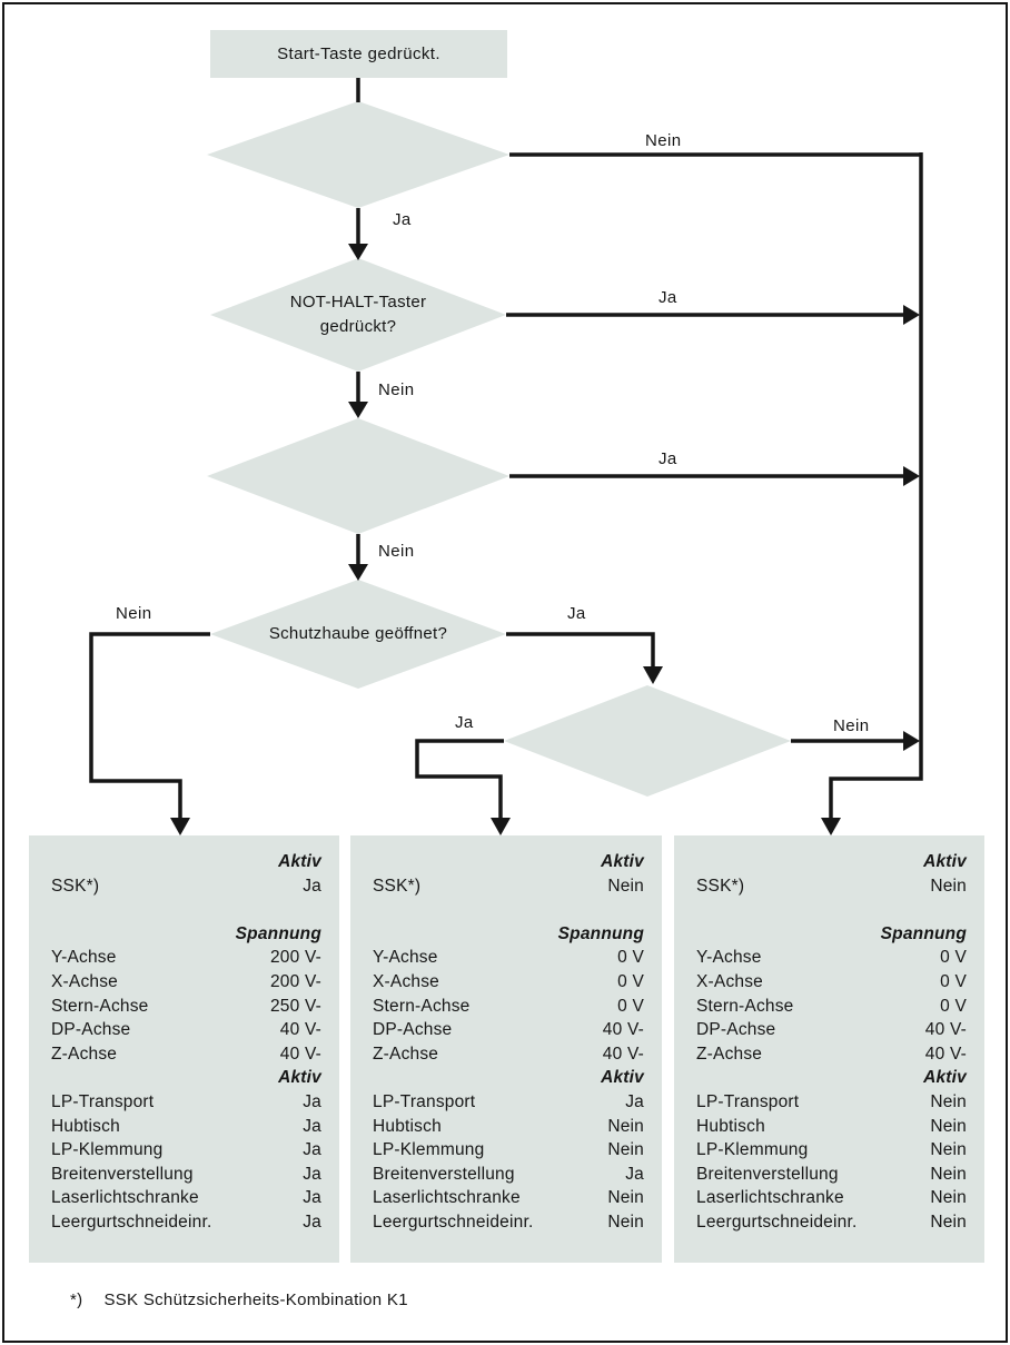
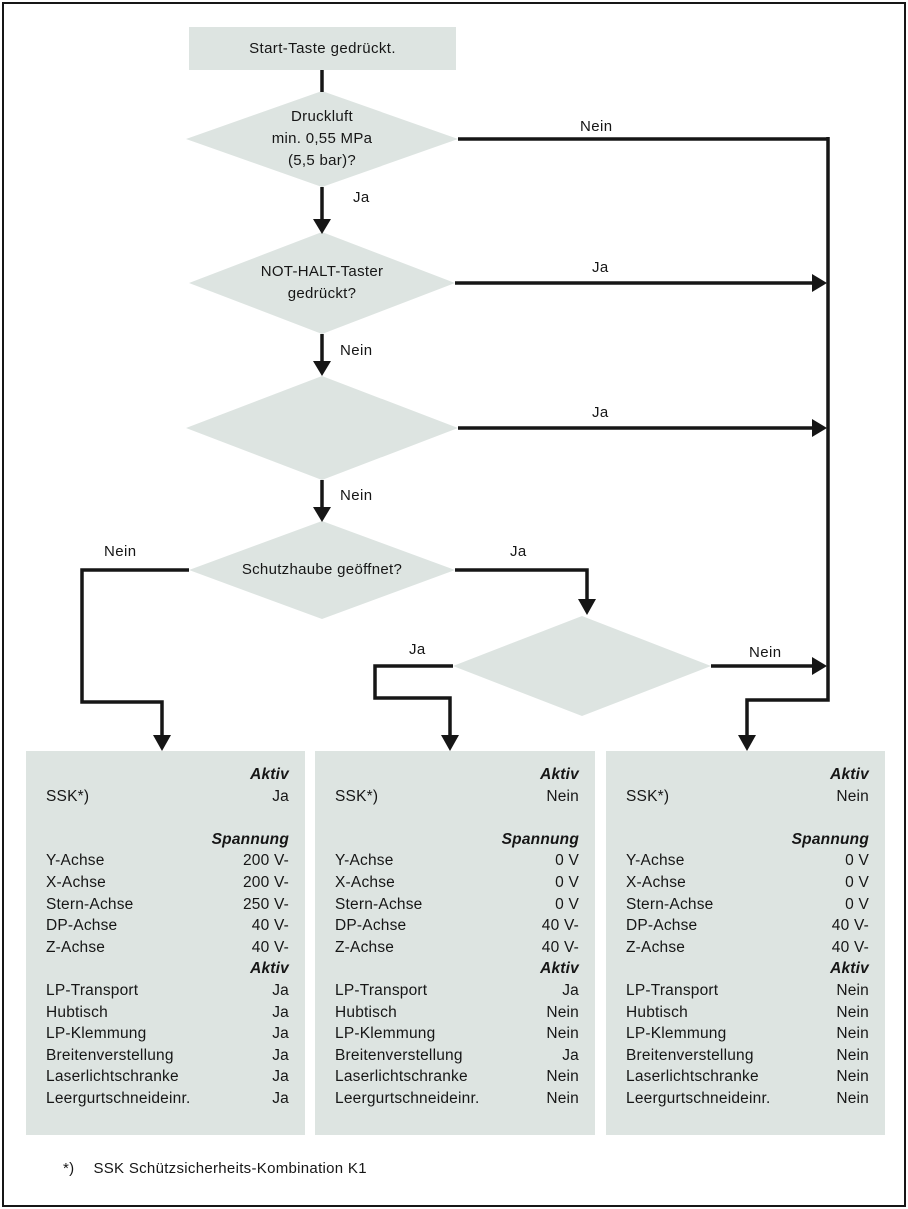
  Start-Taste gedrückt.
+ Druckluft
+ min. 0,55 MPa
+ (5,5 bar)?
  NOT-HALT-Taster
  gedrückt?
  Schutzhaube geöffnet?
  Nein
  Ja
  Ja
  Nein
  Ja
  Nein
  Nein
  Ja
  Ja
  Nein
  Aktiv
  SSK*)
  Ja
  Spannung
  Y-Achse
  200 V-
  X-Achse
  200 V-
  Stern-Achse
  250 V-
  DP-Achse
  40 V-
  Z-Achse
  40 V-
  Aktiv
  LP-Transport
  Ja
  Hubtisch
  Ja
  LP-Klemmung
  Ja
  Breitenverstellung
  Ja
  Laserlichtschranke
  Ja
  Leergurtschneideinr.
  Ja
  Aktiv
  SSK*)
  Nein
  Spannung
  Y-Achse
  0 V
  X-Achse
  0 V
  Stern-Achse
  0 V
  DP-Achse
  40 V-
  Z-Achse
  40 V-
  Aktiv
  LP-Transport
  Ja
  Hubtisch
  Nein
  LP-Klemmung
  Nein
  Breitenverstellung
  Ja
  Laserlichtschranke
  Nein
  Leergurtschneideinr.
  Nein
  Aktiv
  SSK*)
  Nein
  Spannung
  Y-Achse
  0 V
  X-Achse
  0 V
  Stern-Achse
  0 V
  DP-Achse
  40 V-
  Z-Achse
  40 V-
  Aktiv
  LP-Transport
  Nein
  Hubtisch
  Nein
  LP-Klemmung
  Nein
  Breitenverstellung
  Nein
  Laserlichtschranke
  Nein
  Leergurtschneideinr.
  Nein
  *)
  SSK Schützsicherheits-Kombination K1
